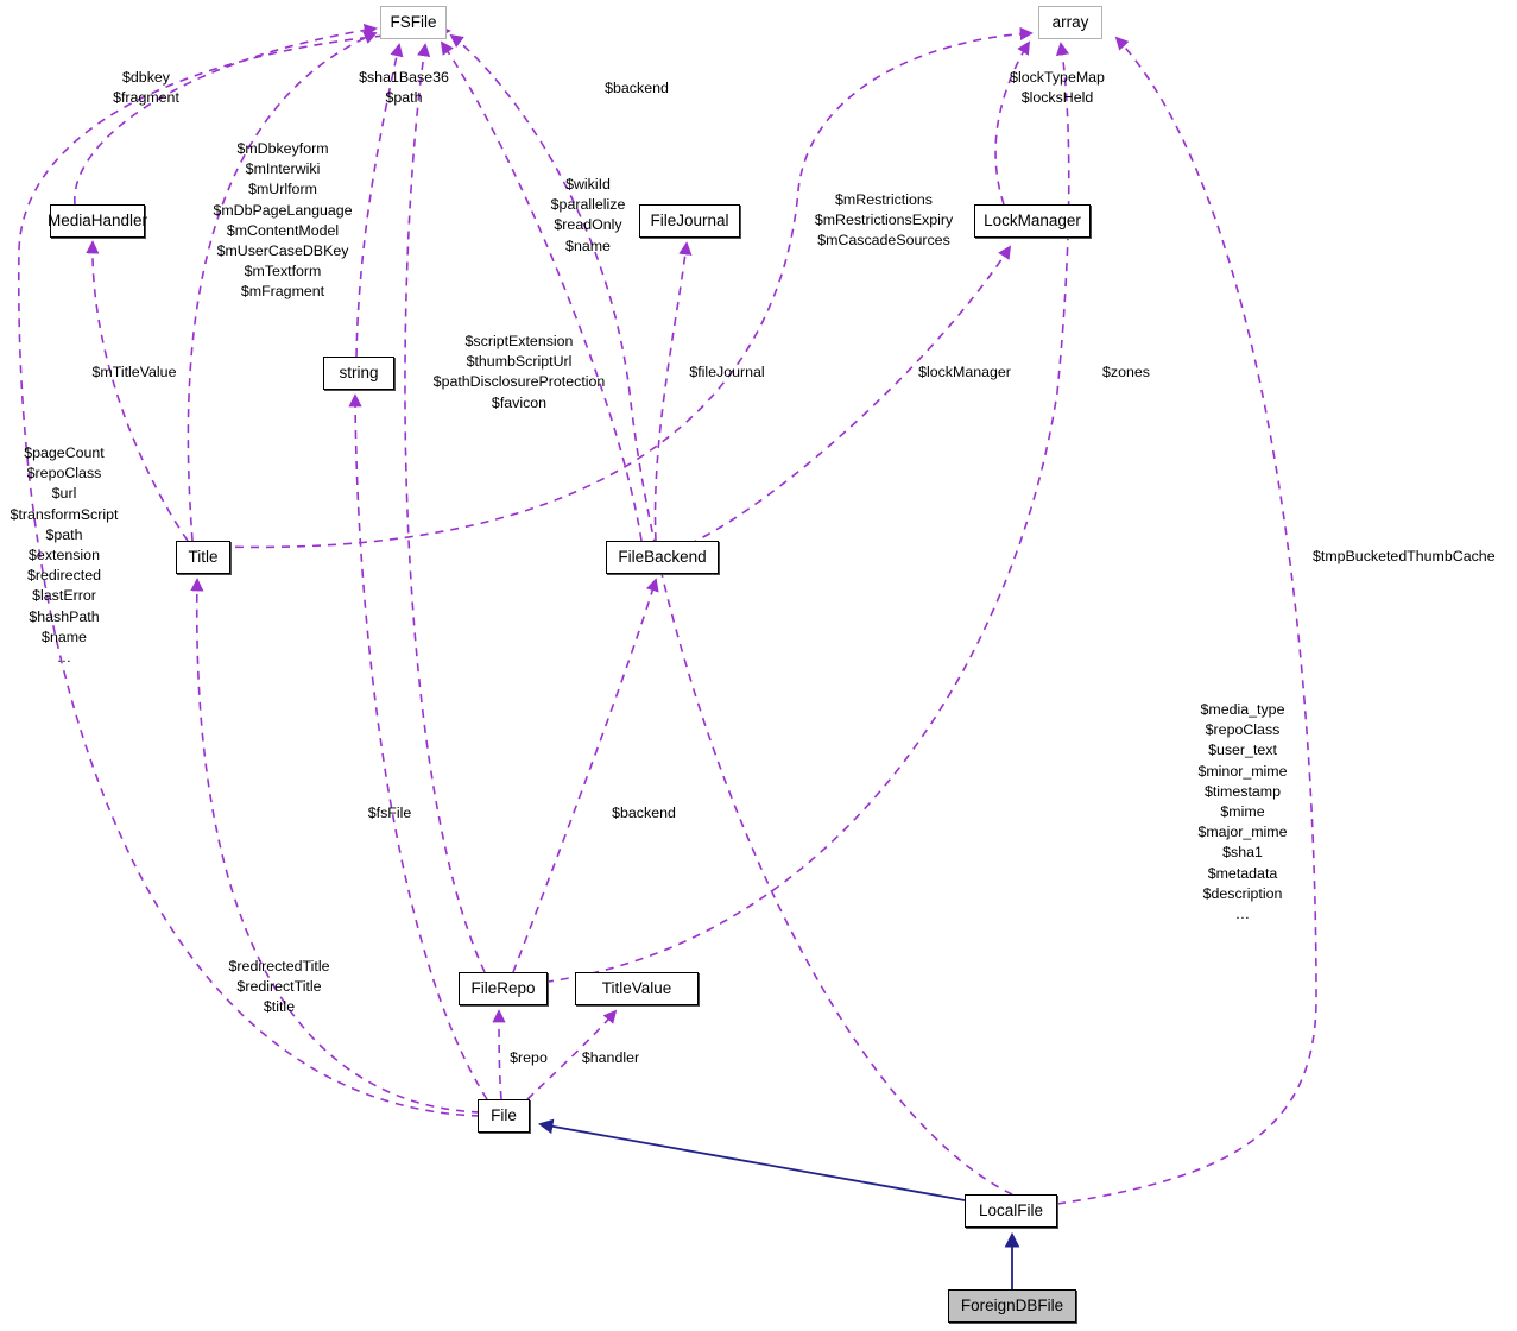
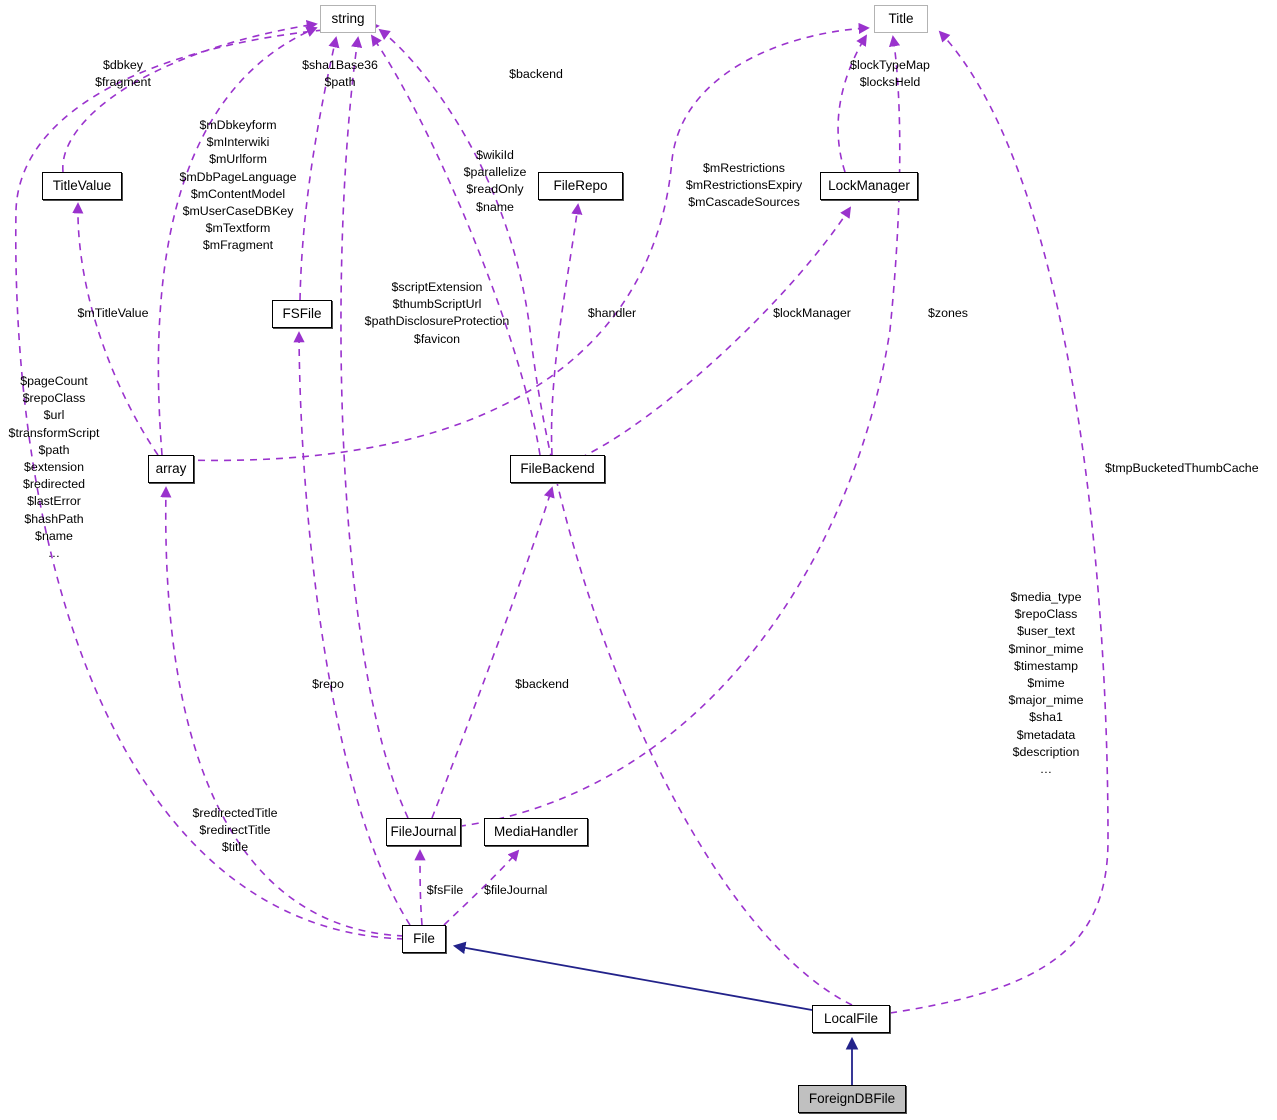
- FSFile
+ string
- array
+ Title
- MediaHandler
+ TitleValue
- FileJournal
+ FileRepo
  LockManager
- string
+ FSFile
- Title
+ array
  FileBackend
- FileRepo
+ FileJournal
- TitleValue
+ MediaHandler
  File
  LocalFile
  ForeignDBFile
  $dbkey
  $fragment
  $sha1Base36
  $path
  $backend
  $lockTypeMap
  $locksHeld
  $mDbkeyform
  $mInterwiki
  $mUrlform
  $mDbPageLanguage
  $mContentModel
  $mUserCaseDBKey
  $mTextform
  $mFragment
  $wikiId
  $parallelize
  $readOnly
  $name
  $mRestrictions
  $mRestrictionsExpiry
  $mCascadeSources
  $mTitleValue
  $scriptExtension
  $thumbScriptUrl
  $pathDisclosureProtection
  $favicon
- $fileJournal
+ $handler
  $lockManager
  $zones
  $tmpBucketedThumbCache
  $pageCount
  $repoClass
  $url
  $transformScript
  $path
  $extension
  $redirected
  $lastError
  $hashPath
  $name
  …
  $media_type
  $repoClass
  $user_text
  $minor_mime
  $timestamp
  $mime
  $major_mime
  $sha1
  $metadata
  $description
  …
- $fsFile
+ $repo
  $backend
  $redirectedTitle
  $redirectTitle
  $title
- $repo
+ $fsFile
- $handler
+ $fileJournal
